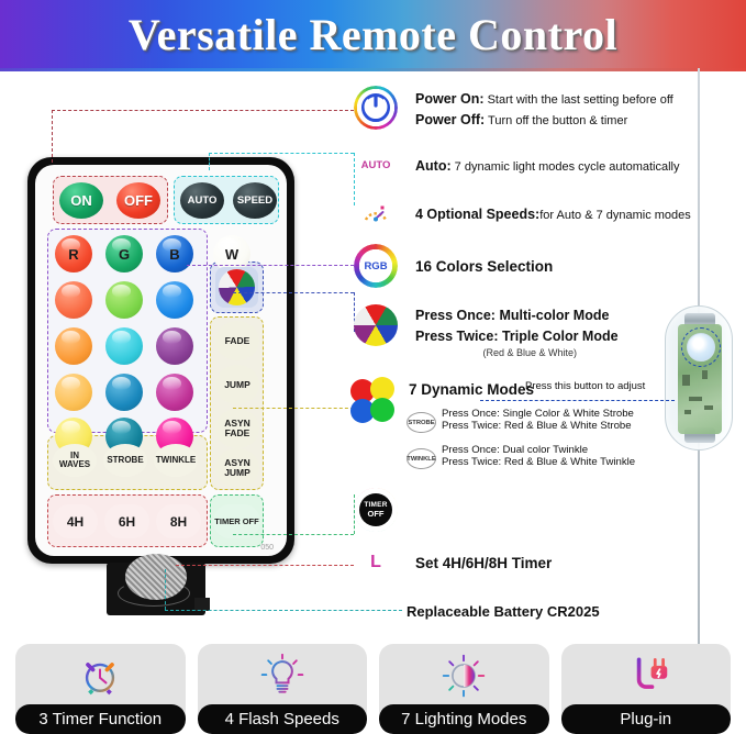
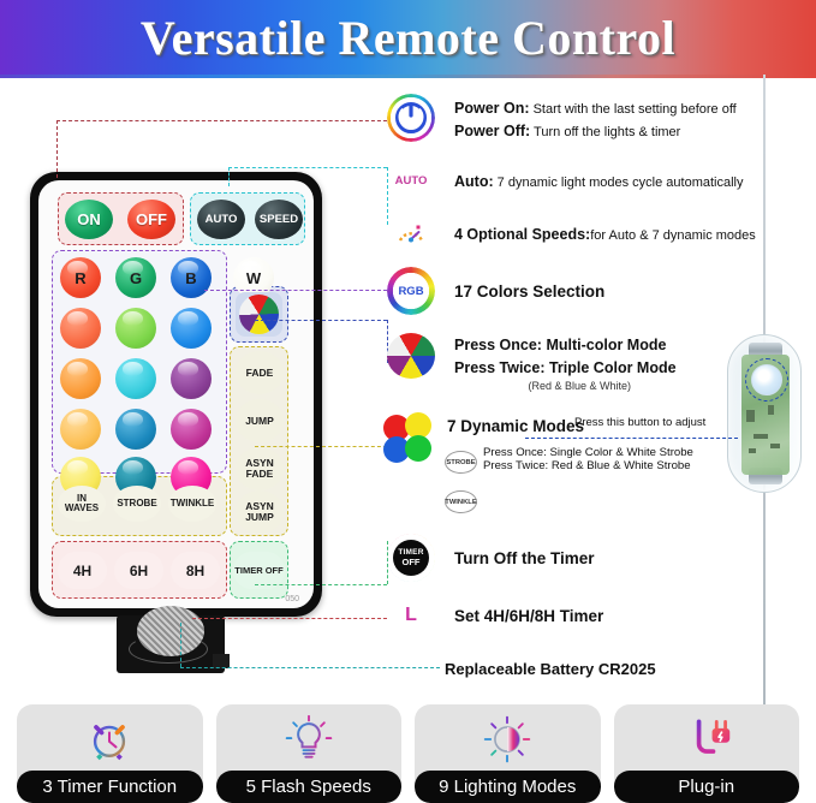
  Versatile Remote Control
  ON
  OFF
  AUTO
  SPEED
  R
  G
  B
  W
  FADE
  JUMP
  ASYN
  FADE
  ASYN
  JUMP
  IN
  WAVES
  STROBE
  TWINKLE
  4H
  6H
  8H
  TIMER OFF
  Power On: Start with the last setting before off
- Power Off: Turn off the button & timer
+ Power Off: Turn off the lights & timer
  AUTO
  Auto: 7 dynamic light modes cycle automatically
  4 Optional Speeds:for Auto & 7 dynamic modes
  RGB
- 16 Colors Selection
+ 17 Colors Selection
  Press Once: Multi-color Mode
  Press Twice: Triple Color Mode
  (Red & Blue & White)
  7 Dynamic Modes
  Press this button to adjust
  Press Once: Single Color & White Strobe
  Press Twice: Red & Blue & White Strobe
- Press Once: Dual color Twinkle
- Press Twice: Red & Blue & White Twinkle
  OFF
+ Turn Off the Timer
  L
  Set 4H/6H/8H Timer
  Replaceable Battery CR2025
  3 Timer Function
- 4 Flash Speeds
+ 5 Flash Speeds
- 7 Lighting Modes
+ 9 Lighting Modes
  Plug-in
